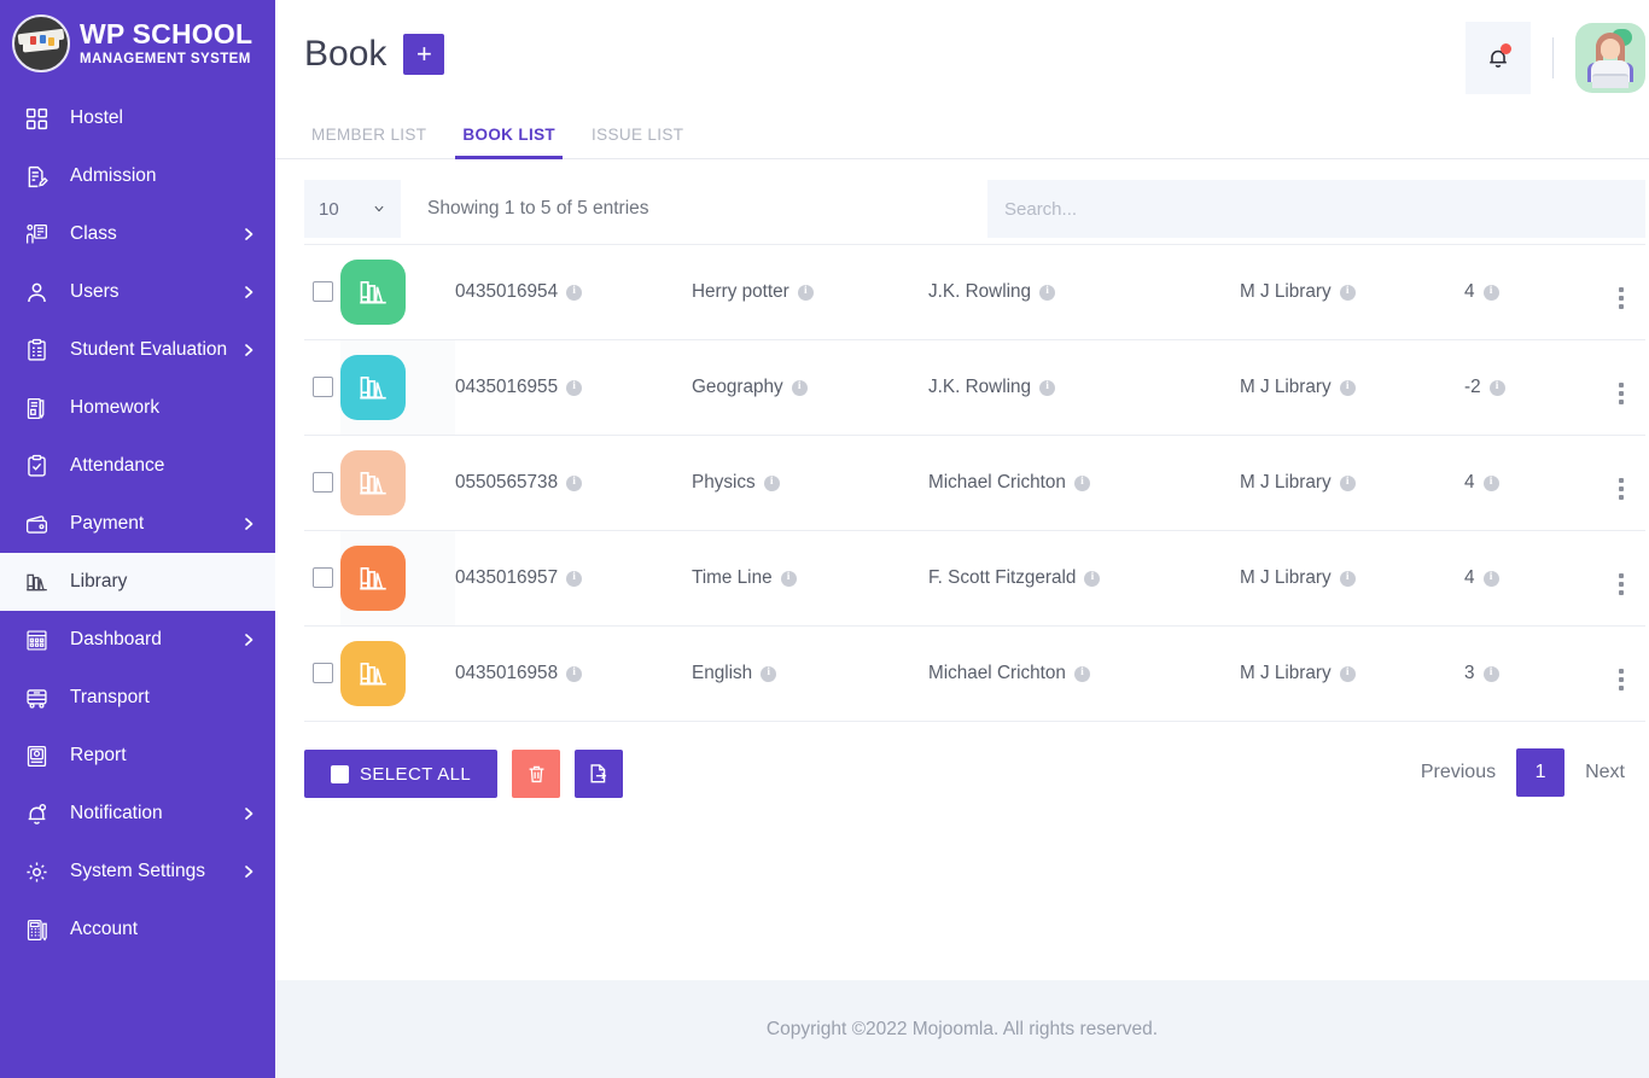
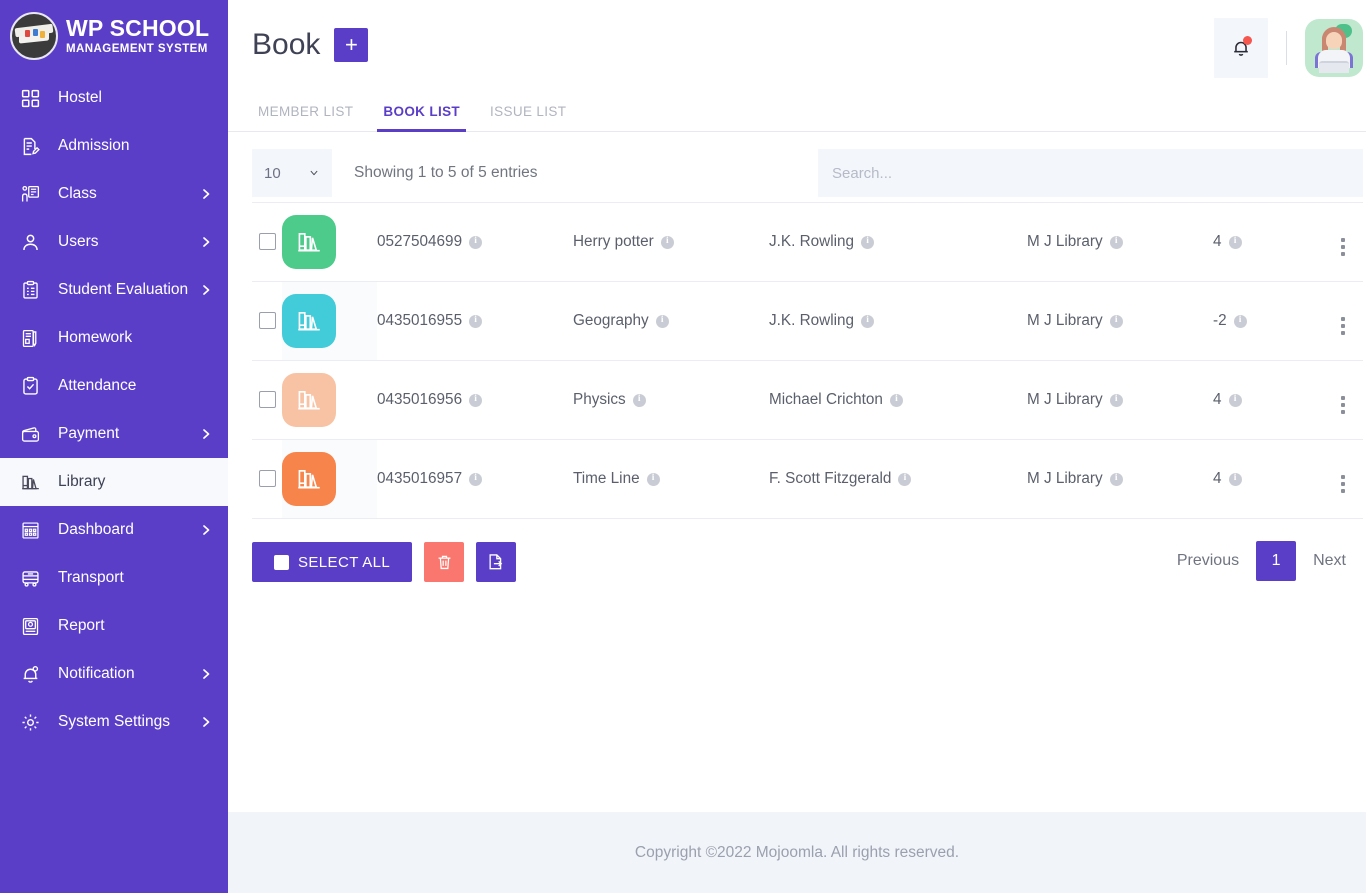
  WP SCHOOL
  MANAGEMENT SYSTEM
  Hostel
  Admission
  Class
  Users
  Student Evaluation
  Homework
  Attendance
  Payment
  Library
  Dashboard
  Transport
  Report
  Notification
  System Settings
- Account
  Book
  +
  MEMBER LIST
  BOOK LIST
  ISSUE LIST
  10
  Showing 1 to 5 of 5 entries
  Search...
- 		0435016954 i	Herry potter i	J.K. Rowling i	M J Library i	4 i
+ 		0527504699 i	Herry potter i	J.K. Rowling i	M J Library i	4 i
  		0435016955 i	Geography i	J.K. Rowling i	M J Library i	-2 i
- 		0550565738 i	Physics i	Michael Crichton i	M J Library i	4 i
+ 		0435016956 i	Physics i	Michael Crichton i	M J Library i	4 i
  		0435016957 i	Time Line i	F. Scott Fitzgerald i	M J Library i	4 i
- 		0435016958 i	English i	Michael Crichton i	M J Library i	3 i
  SELECT ALL
  Previous
  1
  Next
  Copyright ©2022 Mojoomla. All rights reserved.
